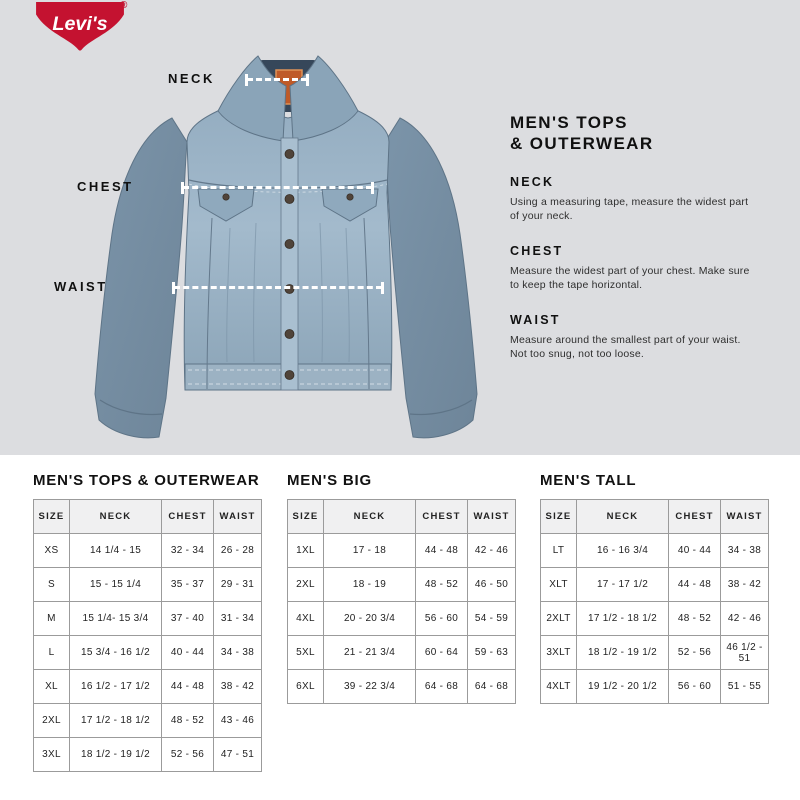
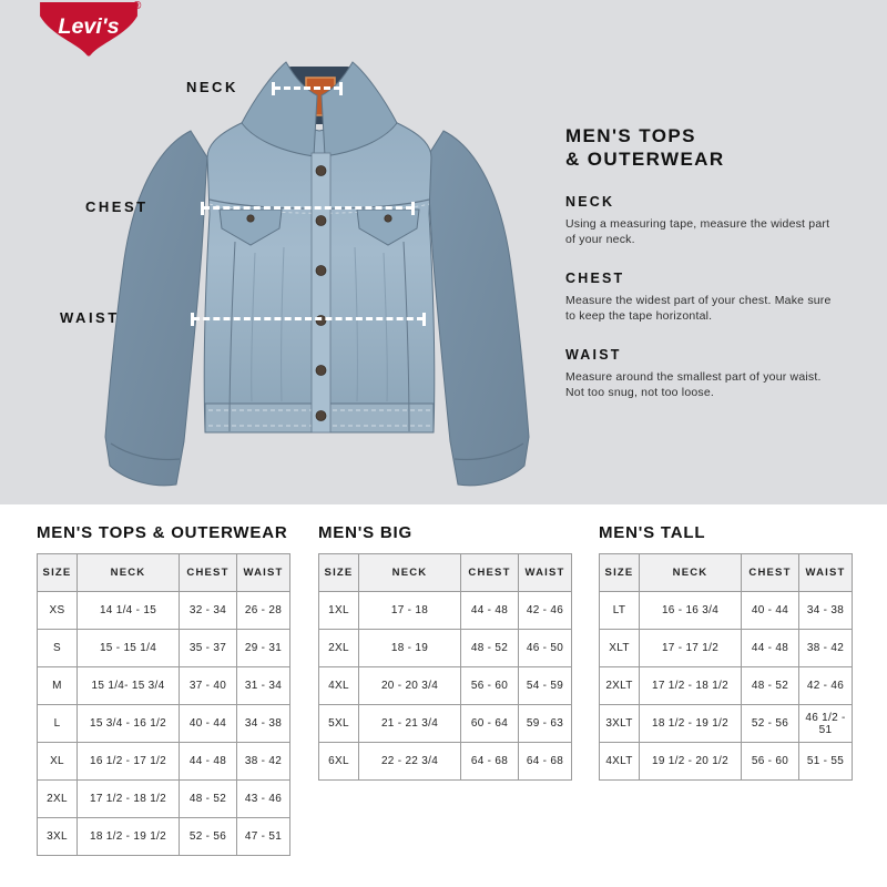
  Levi's
  ®
  NECK
  CHEST
  WAIST
  MEN'S TOPS
  & OUTERWEAR
  NECK
  Using a measuring tape, measure the widest part of your neck.
  CHEST
  Measure the widest part of your chest. Make sure to keep the tape horizontal.
  WAIST
  Measure around the smallest part of your waist. Not too snug, not too loose.
  MEN'S TOPS & OUTERWEAR
  SIZE	NECK	CHEST	WAIST
  XS	14 1/4 - 15	32 - 34	26 - 28
  S	15 - 15 1/4	35 - 37	29 - 31
  M	15 1/4- 15 3/4	37 - 40	31 - 34
  L	15 3/4 - 16 1/2	40 - 44	34 - 38
  XL	16 1/2 - 17 1/2	44 - 48	38 - 42
  2XL	17 1/2 - 18 1/2	48 - 52	43 - 46
  3XL	18 1/2 - 19 1/2	52 - 56	47 - 51
  MEN'S BIG
  SIZE	NECK	CHEST	WAIST
  1XL	17 - 18	44 - 48	42 - 46
  2XL	18 - 19	48 - 52	46 - 50
  4XL	20 - 20 3/4	56 - 60	54 - 59
  5XL	21 - 21 3/4	60 - 64	59 - 63
- 6XL	39 - 22 3/4	64 - 68	64 - 68
+ 6XL	22 - 22 3/4	64 - 68	64 - 68
  MEN'S TALL
  SIZE	NECK	CHEST	WAIST
  LT	16 - 16 3/4	40 - 44	34 - 38
  XLT	17 - 17 1/2	44 - 48	38 - 42
  2XLT	17 1/2 - 18 1/2	48 - 52	42 - 46
  3XLT	18 1/2 - 19 1/2	52 - 56	46 1/2 - 51
  4XLT	19 1/2 - 20 1/2	56 - 60	51 - 55
